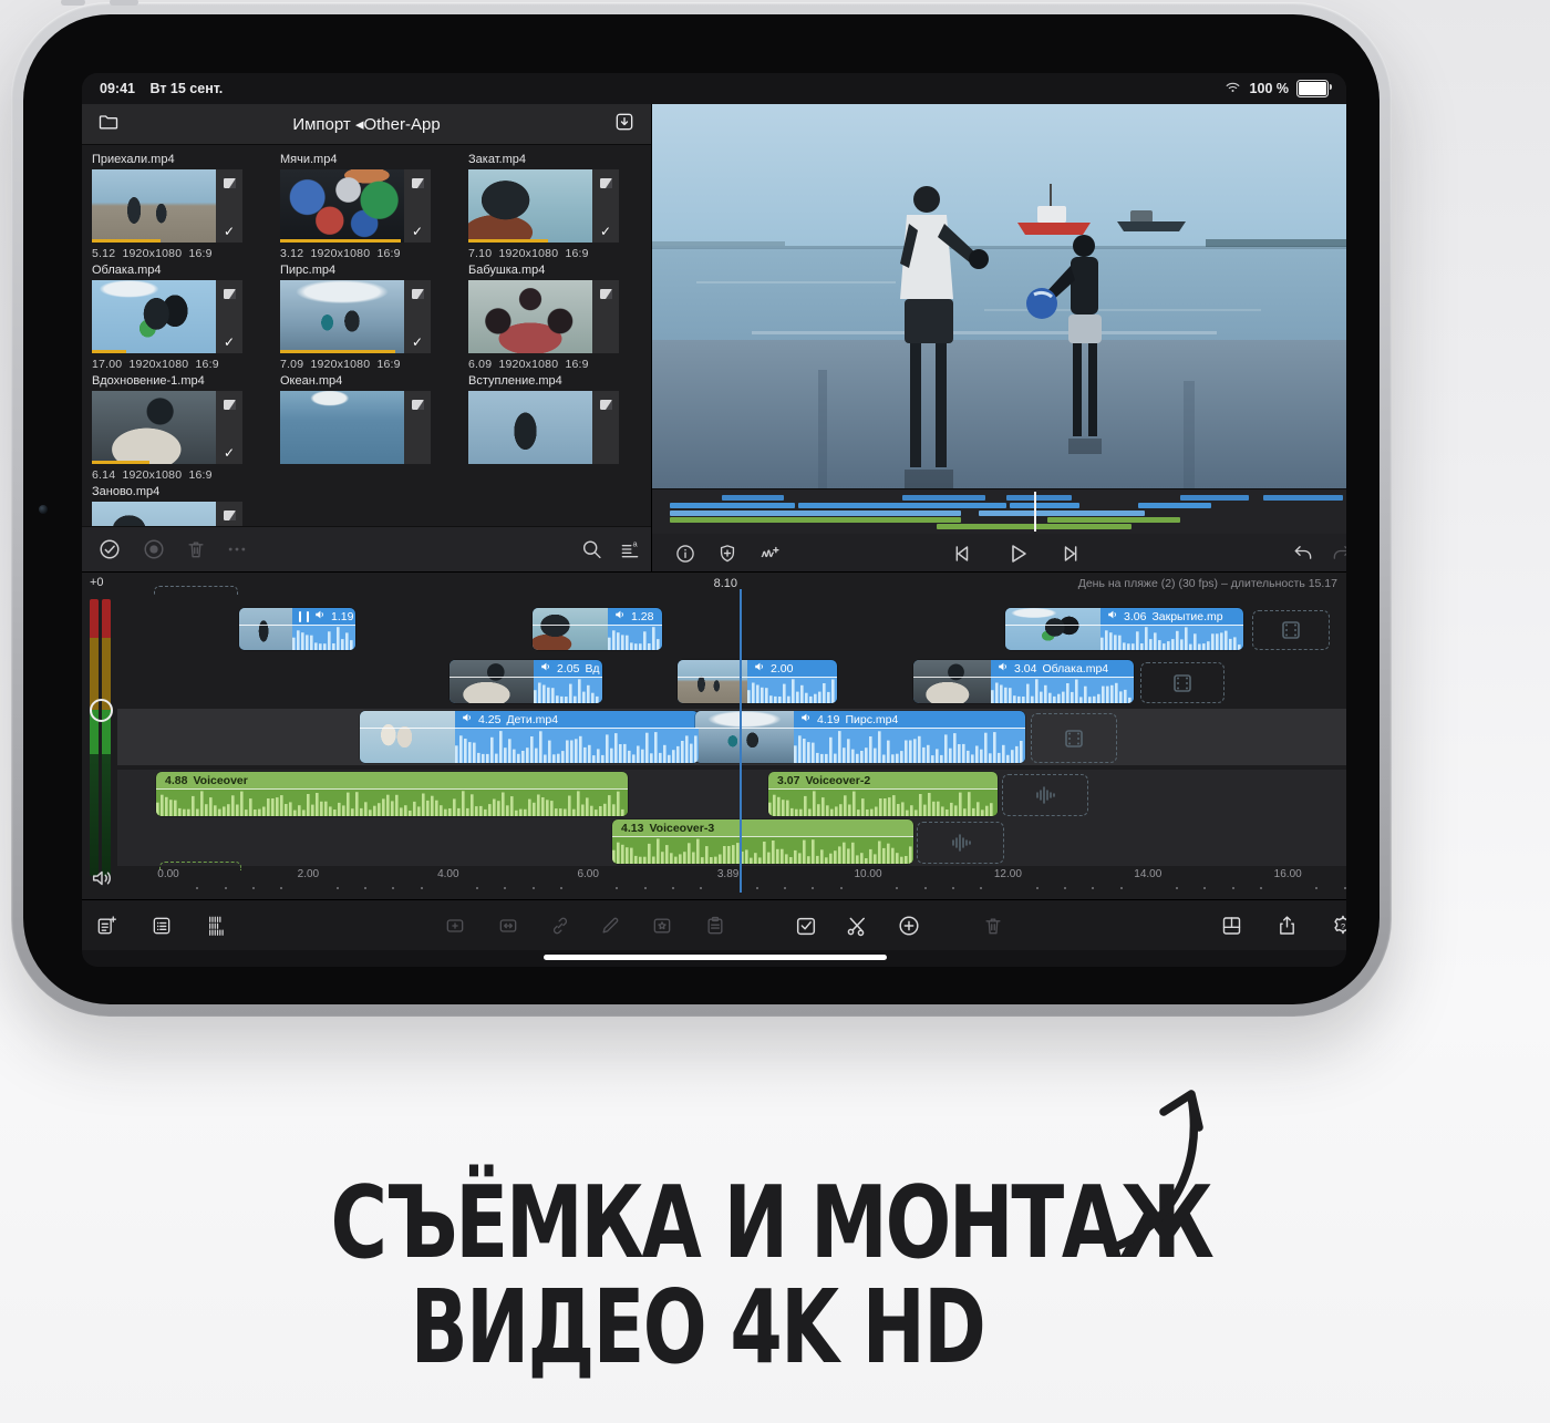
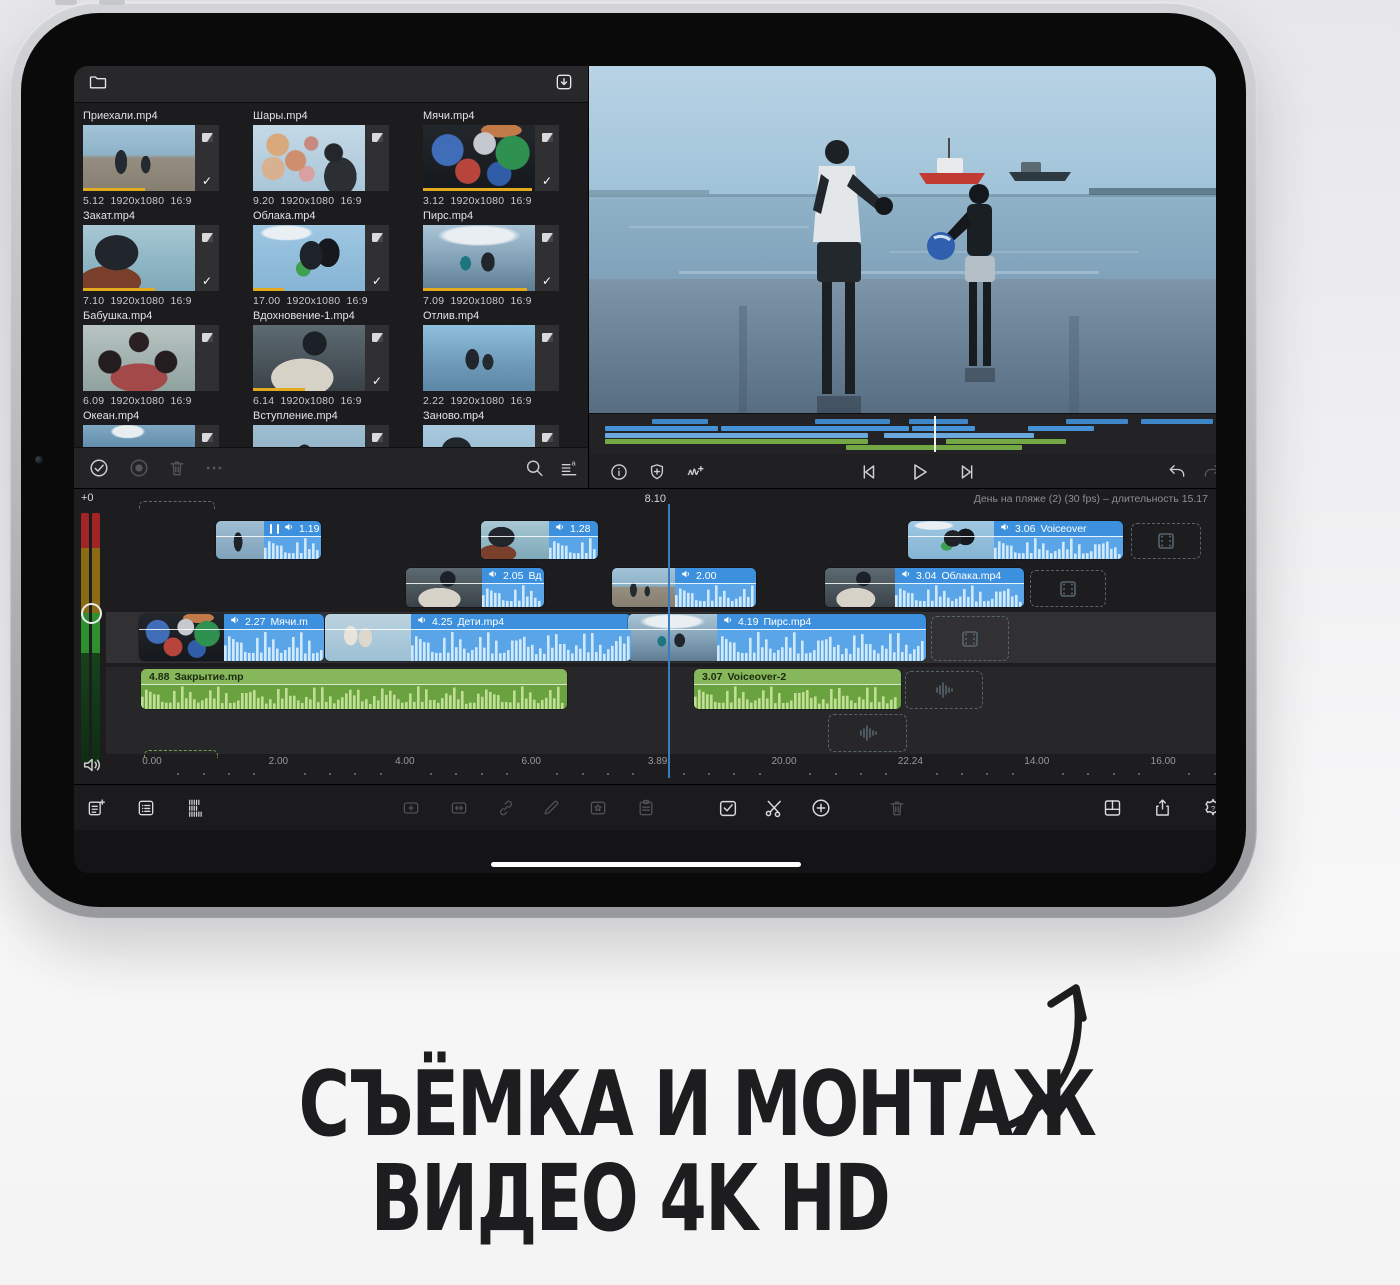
- 09:41 Вт 15 сент.
- 100 %
- Импорт ◂Other-App
  Приехали.mp4
  ✓
  5.12 1920x1080 16:9
+ Шары.mp4
+ 9.20 1920x1080 16:9
  Мячи.mp4
  ✓
  3.12 1920x1080 16:9
  Закат.mp4
  ✓
  7.10 1920x1080 16:9
  Облака.mp4
  ✓
  17.00 1920x1080 16:9
  Пирс.mp4
  ✓
  7.09 1920x1080 16:9
  Бабушка.mp4
  6.09 1920x1080 16:9
  Вдохновение-1.mp4
  ✓
  6.14 1920x1080 16:9
+ Отлив.mp4
+ 2.22 1920x1080 16:9
  Океан.mp4
  Вступление.mp4
  Заново.mp4
  a
  8.10
  День на пляже (2) (30 fps) – длительность 15.17
  +0
  1.19
  1.28
  3.06
- Закрытие.mp
+ Voiceover
  2.05
  Вд
  2.00
  3.04
  Облака.mp4
+ 2.27
+ Мячи.m
  4.25
  Дети.mp4
  4.19
  Пирс.mp4
  4.88
- Voiceover
+ Закрытие.mp
  3.07
  Voiceover-2
- 4.13
- Voiceover-3
  0.00
  2.00
  4.00
  6.00
  3.89
- 10.00
+ 20.00
- 12.00
+ 22.24
  14.00
  16.00
  ?
  СЪЁМКА И МОНТА
  ВИДЕО 4K HD
